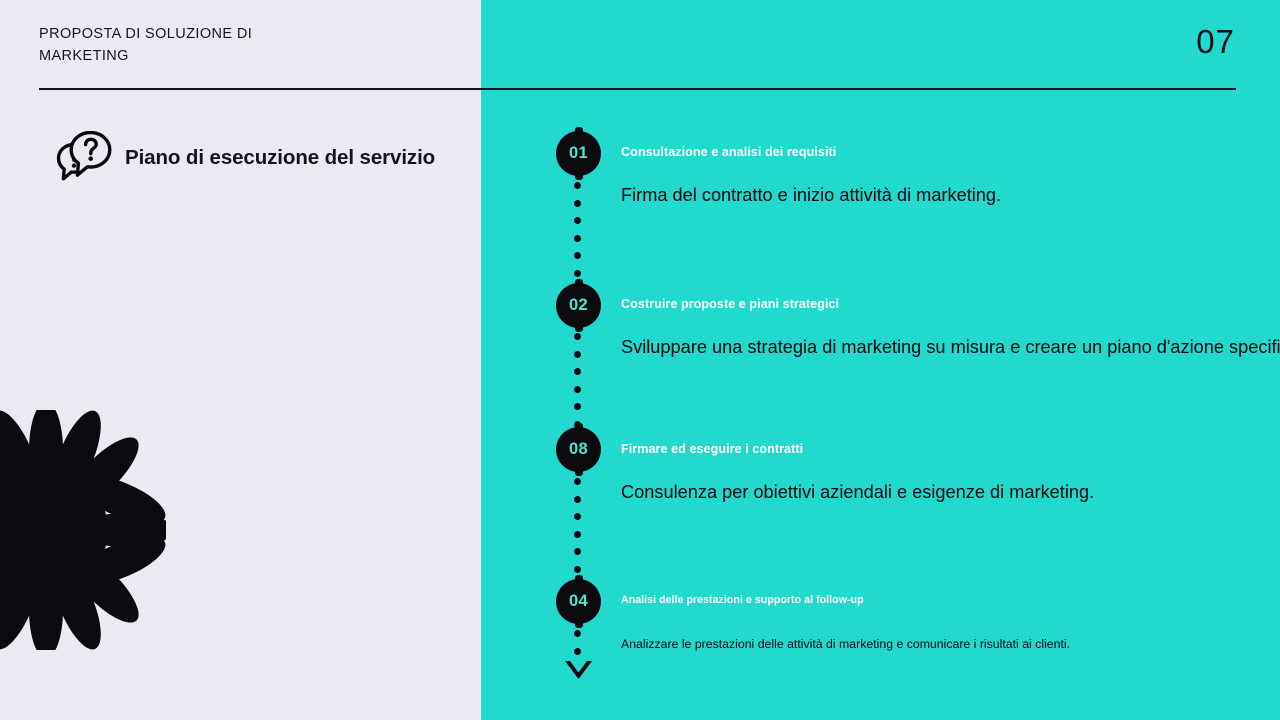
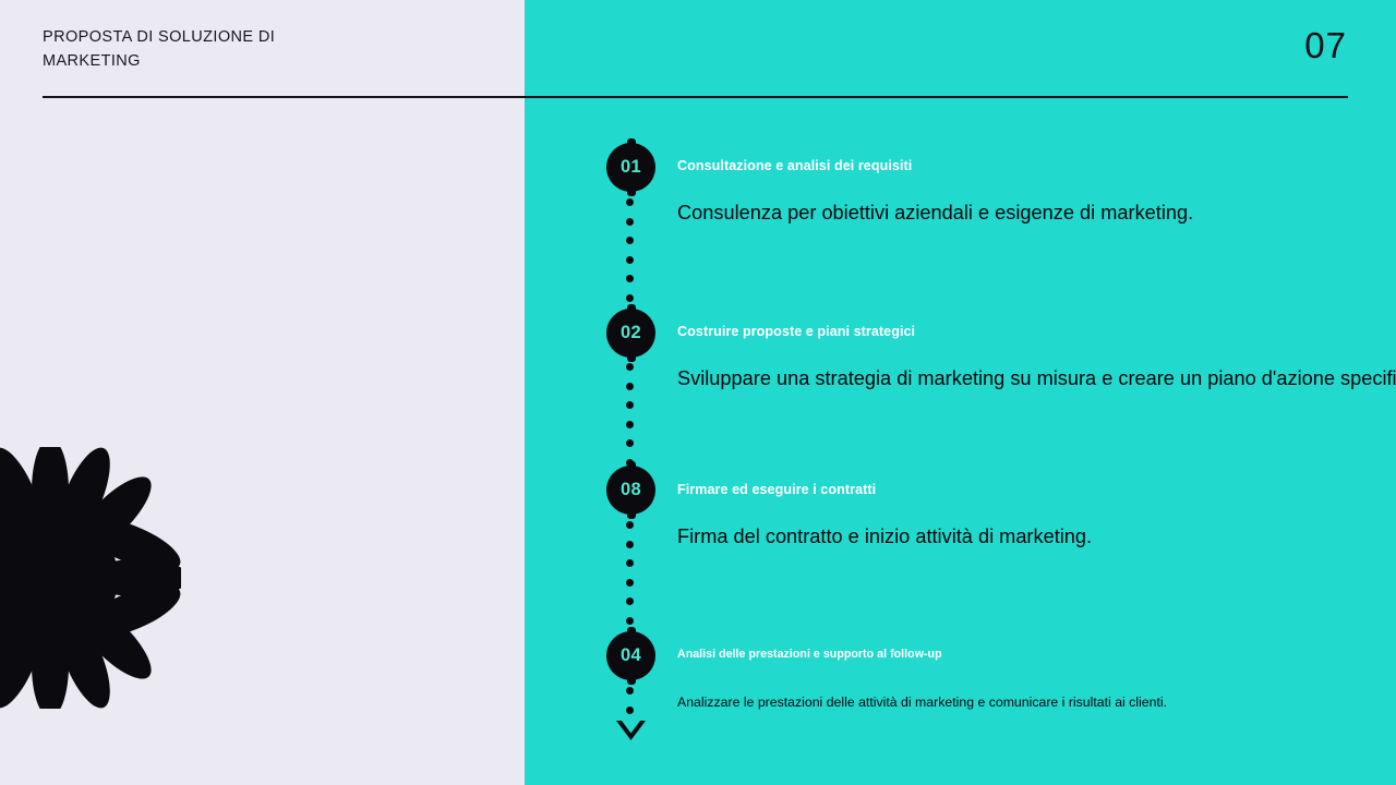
  PROPOSTA DI SOLUZIONE DI
  MARKETING
  07
- Piano di esecuzione del servizio
  01
  Consultazione e analisi dei requisiti
- Firma del contratto e inizio attività di marketing.
+ Consulenza per obiettivi aziendali e esigenze di marketing.
  02
  Costruire proposte e piani strategici
  Sviluppare una strategia di marketing su misura e creare un piano d'azione specifi
  08
  Firmare ed eseguire i contratti
- Consulenza per obiettivi aziendali e esigenze di marketing.
+ Firma del contratto e inizio attività di marketing.
  04
  Analisi delle prestazioni e supporto al follow-up
  Analizzare le prestazioni delle attività di marketing e comunicare i risultati ai clienti.
